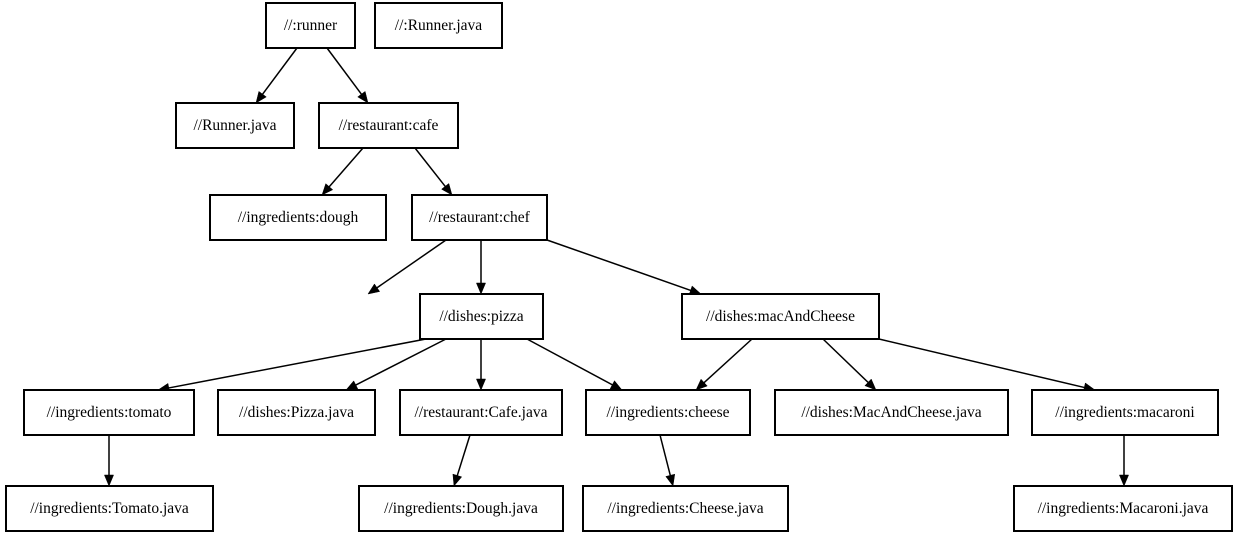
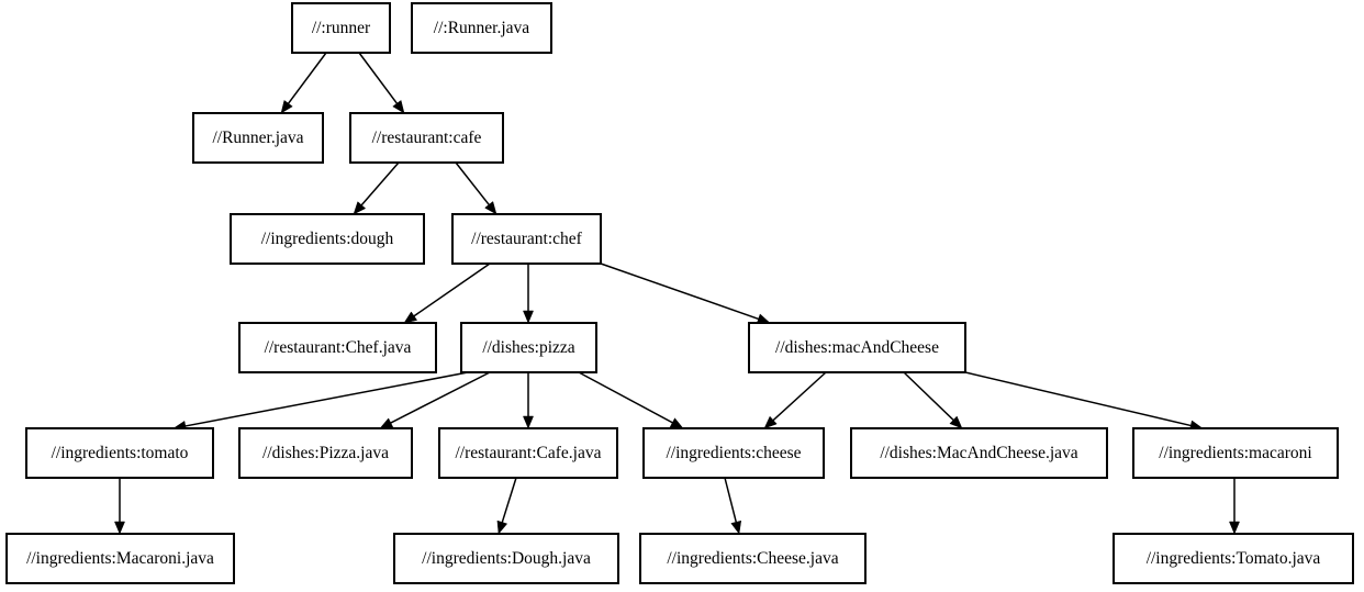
  //:runner
  //:Runner.java
  //Runner.java
  //restaurant:cafe
  //ingredients:dough
  //restaurant:chef
+ //restaurant:Chef.java
  //dishes:pizza
  //dishes:macAndCheese
  //ingredients:tomato
  //dishes:Pizza.java
  //restaurant:Cafe.java
  //ingredients:cheese
  //dishes:MacAndCheese.java
  //ingredients:macaroni
- //ingredients:Tomato.java
+ //ingredients:Macaroni.java
  //ingredients:Dough.java
  //ingredients:Cheese.java
- //ingredients:Macaroni.java
+ //ingredients:Tomato.java
